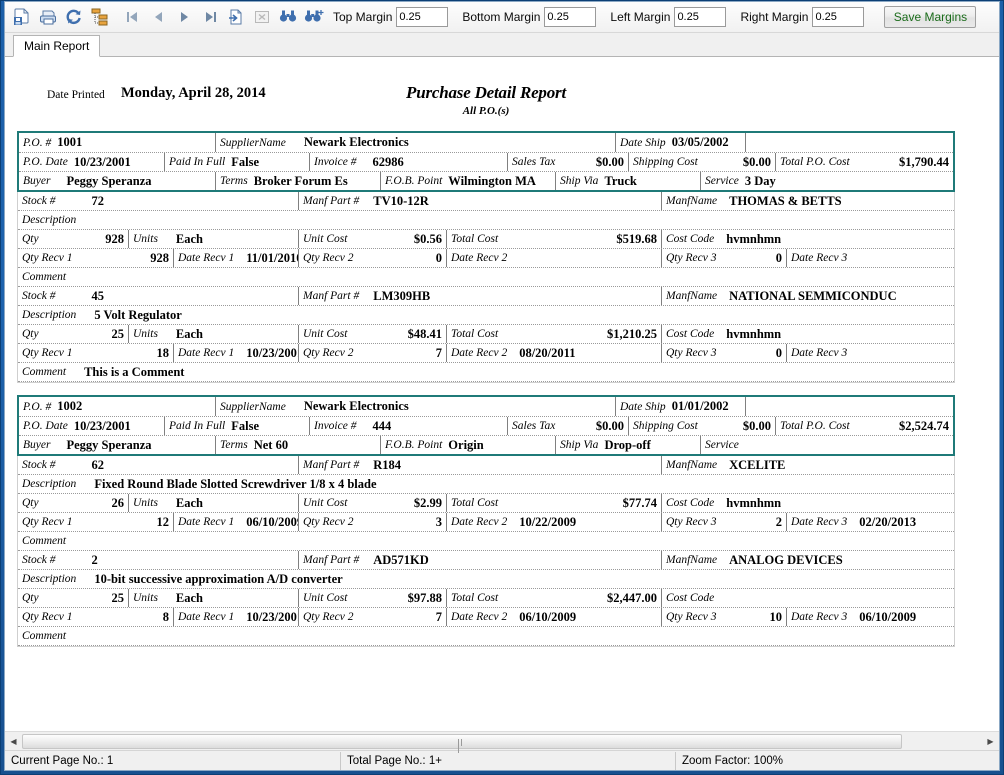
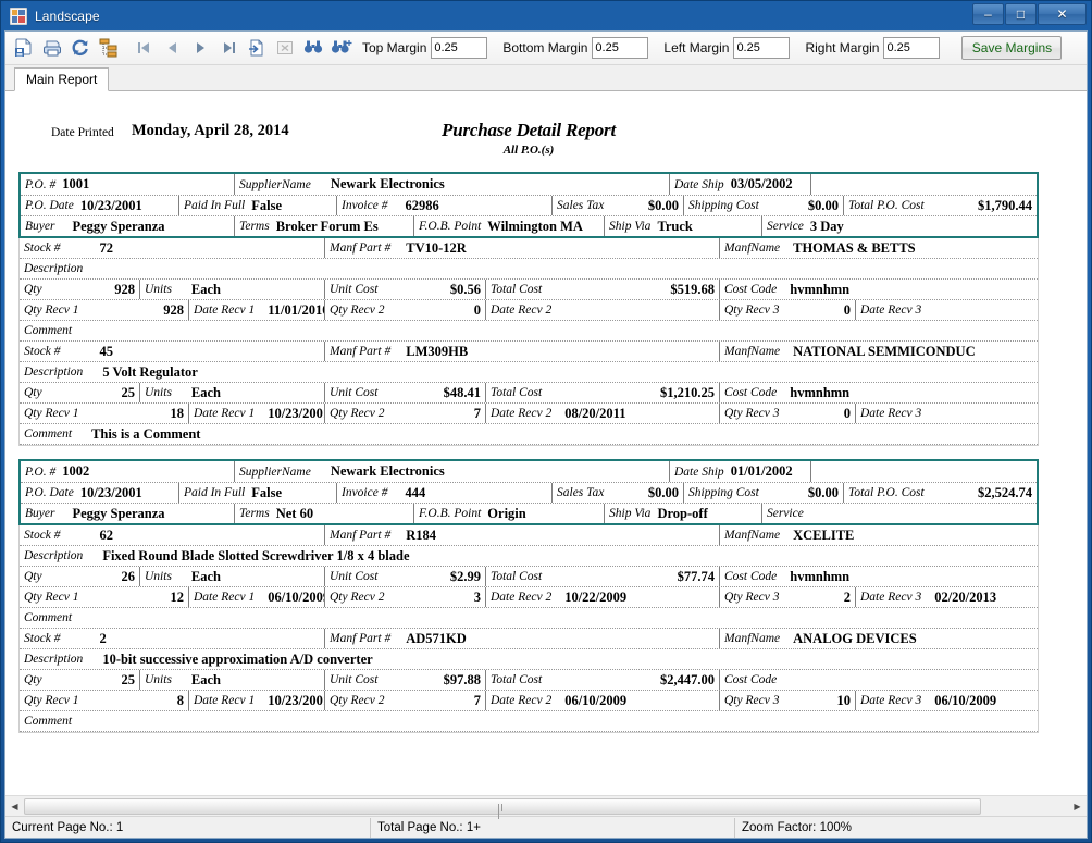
+ Landscape
+ –
+ □
+ ✕
  Top Margin
  0.25
  Bottom Margin
  0.25
  Left Margin
  0.25
  Right Margin
  0.25
  Save Margins
  Main Report
  Date Printed
  Monday, April 28, 2014
  Purchase Detail Report
  All P.O.(s)
  P.O. #
  1001
  SupplierName
  Newark Electronics
  Date Ship
  03/05/2002
  P.O. Date
  10/23/2001
  Paid In Full
  False
  Invoice #
  62986
  Sales Tax
  $0.00
  Shipping Cost
  $0.00
  Total P.O. Cost
  $1,790.44
  Buyer
  Peggy Speranza
  Terms
  Broker Forum Es
  F.O.B. Point
  Wilmington MA
  Ship Via
  Truck
  Service
  3 Day
  Stock #
  72
  Manf Part #
  TV10-12R
  ManfName
  THOMAS & BETTS
  Description
  Qty
  928
  Units
  Each
  Unit Cost
  $0.56
  Total Cost
  $519.68
  Cost Code
  hvmnhmn
  Qty Recv 1
  928
  Date Recv 1
  11/01/201
  Qty Recv 2
  0
  Date Recv 2
  Qty Recv 3
  0
  Date Recv 3
  Comment
  Stock #
  45
  Manf Part #
  LM309HB
  ManfName
  NATIONAL SEMMICONDUC
  Description
  5 Volt Regulator
  Qty
  25
  Units
  Each
  Unit Cost
  $48.41
  Total Cost
  $1,210.25
  Cost Code
  hvmnhmn
  Qty Recv 1
  18
  Date Recv 1
  10/23/200
  Qty Recv 2
  7
  Date Recv 2
  08/20/2011
  Qty Recv 3
  0
  Date Recv 3
  Comment
  This is a Comment
  P.O. #
  1002
  SupplierName
  Newark Electronics
  Date Ship
  01/01/2002
  P.O. Date
  10/23/2001
  Paid In Full
  False
  Invoice #
  444
  Sales Tax
  $0.00
  Shipping Cost
  $0.00
  Total P.O. Cost
  $2,524.74
  Buyer
  Peggy Speranza
  Terms
  Net 60
  F.O.B. Point
  Origin
  Ship Via
  Drop-off
  Service
  Stock #
  62
  Manf Part #
  R184
  ManfName
  XCELITE
  Description
  Fixed Round Blade Slotted Screwdriver 1/8 x 4 blade
  Qty
  26
  Units
  Each
  Unit Cost
  $2.99
  Total Cost
  $77.74
  Cost Code
  hvmnhmn
  Qty Recv 1
  12
  Date Recv 1
  06/10/200
  Qty Recv 2
  3
  Date Recv 2
  10/22/2009
  Qty Recv 3
  2
  Date Recv 3
  02/20/2013
  Comment
  Stock #
  2
  Manf Part #
  AD571KD
  ManfName
  ANALOG DEVICES
  Description
  10-bit successive approximation A/D converter
  Qty
  25
  Units
  Each
  Unit Cost
  $97.88
  Total Cost
  $2,447.00
  Cost Code
  Qty Recv 1
  8
  Date Recv 1
  10/23/200
  Qty Recv 2
  7
  Date Recv 2
  06/10/2009
  Qty Recv 3
  10
  Date Recv 3
  06/10/2009
  Comment
  ◀
  ▶
  Current Page No.: 1
  Total Page No.: 1+
  Zoom Factor: 100%
